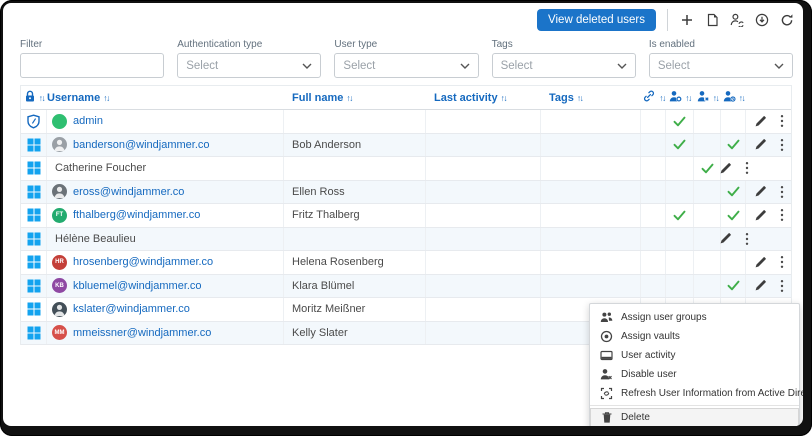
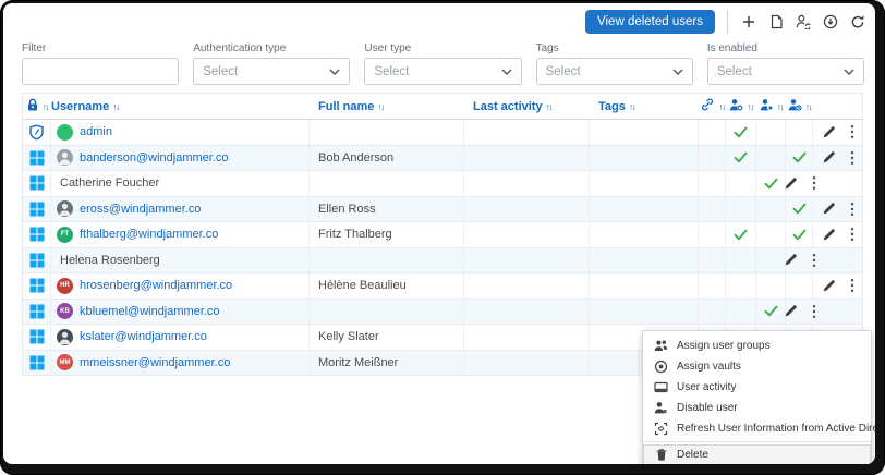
  View deleted users
  Filter
  Authentication type
  Select
  User type
  Select
  Tags
  Select
  Is enabled
  Select
  ↑↓
  Username
  ↑↓
  Full name
  ↑↓
  Last activity
  ↑↓
  Tags
  ↑↓
  ↑↓
  ↑↓
  ↑↓
  ↑↓
  admin
  banderson@windjammer.co
  Bob Anderson
  Catherine Foucher
  eross@windjammer.co
  Ellen Ross
  fthalberg@windjammer.co
  Fritz Thalberg
- Hélène Beaulieu
+ Helena Rosenberg
  hrosenberg@windjammer.co
- Helena Rosenberg
+ Hélène Beaulieu
  kbluemel@windjammer.co
- Klara Blümel
  kslater@windjammer.co
- Moritz Meißner
+ Kelly Slater
  mmeissner@windjammer.co
- Kelly Slater
+ Moritz Meißner
  Assign user groups
  Assign vaults
  User activity
  Disable user
  Refresh User Information from Active Dir
  Delete
